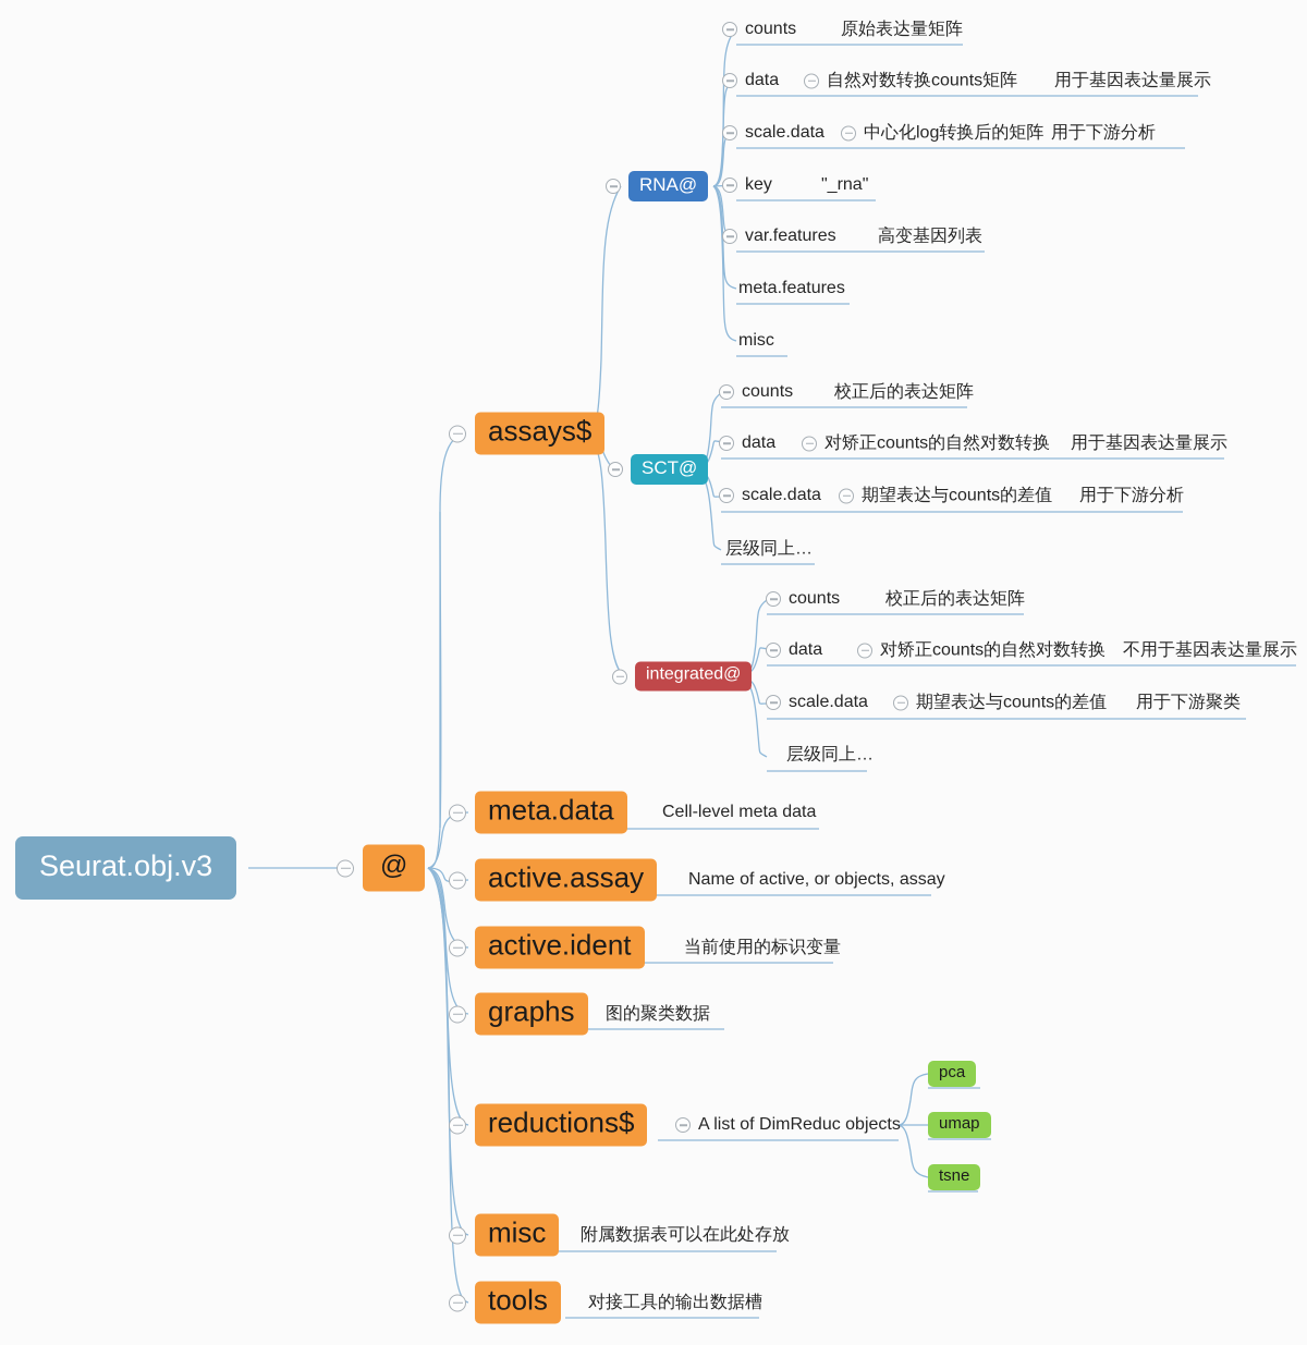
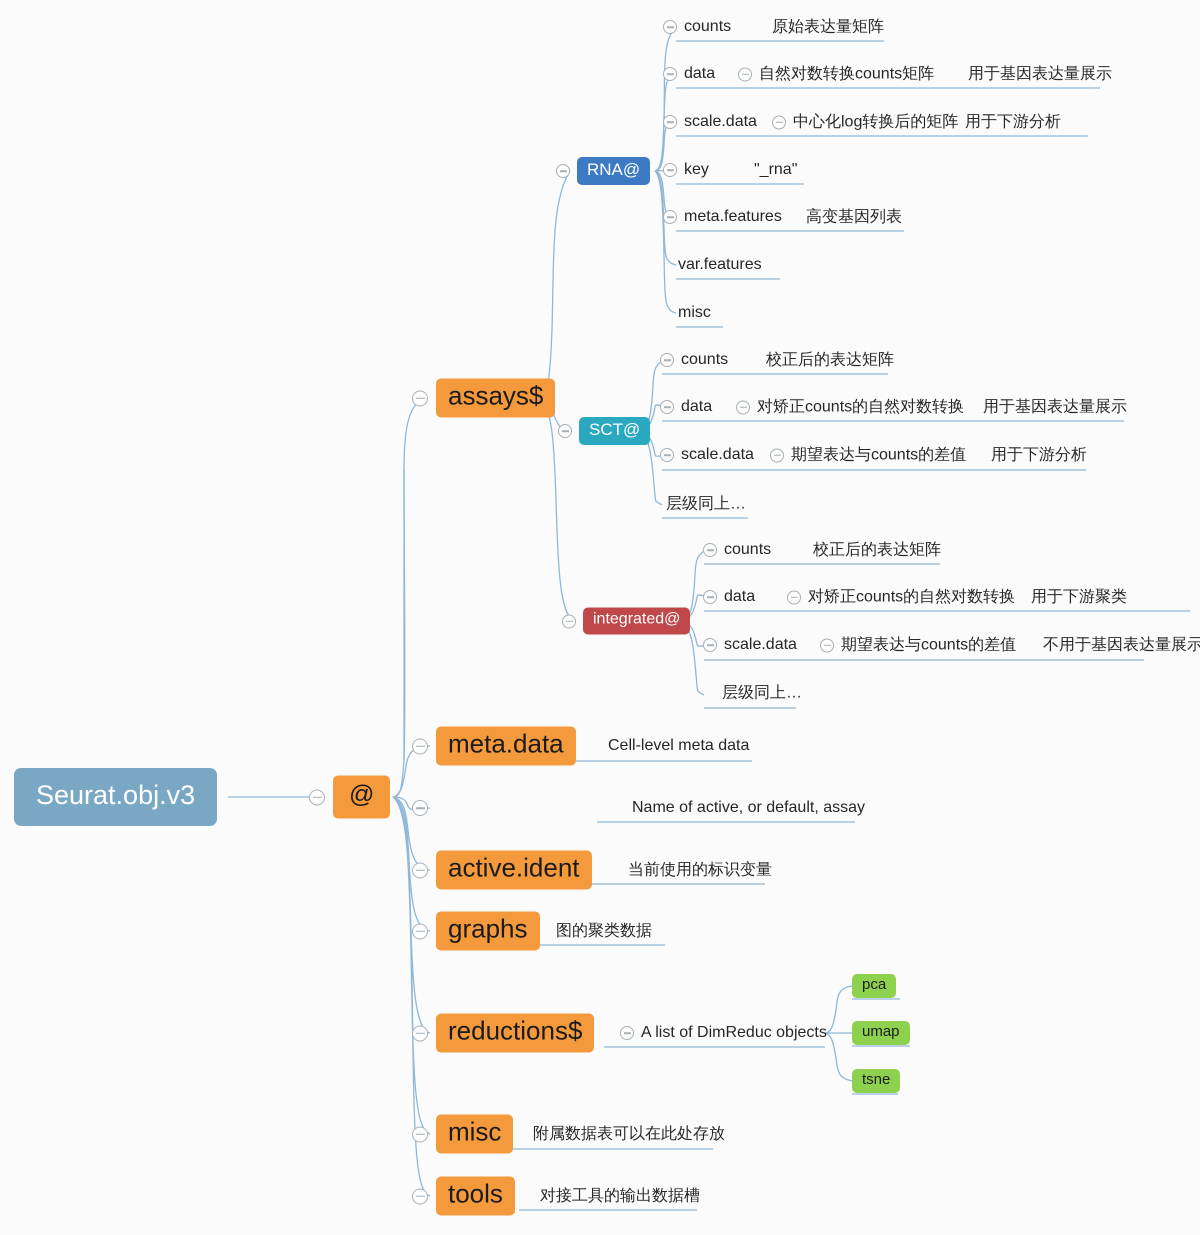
  Seurat.obj.v3
  @
  assays$
  meta.data
  Cell-level meta data
- active.assay
- Name of active, or objects, assay
+ Name of active, or default, assay
  active.ident
  当前使用的标识变量
  graphs
  图的聚类数据
  reductions$
  A list of DimReduc objects
  misc
  附属数据表可以在此处存放
  tools
  对接工具的输出数据槽
  pca
  umap
  tsne
  RNA@
  counts
  原始表达量矩阵
  data
  自然对数转换counts矩阵
  用于基因表达量展示
  scale.data
  中心化log转换后的矩阵
  用于下游分析
  key
  "_rna"
- var.features
+ meta.features
  高变基因列表
- meta.features
+ var.features
  misc
  SCT@
  counts
  校正后的表达矩阵
  data
  对矫正counts的自然对数转换
  用于基因表达量展示
  scale.data
  期望表达与counts的差值
  用于下游分析
  层级同上…
  integrated@
  counts
  校正后的表达矩阵
  data
  对矫正counts的自然对数转换
- 不用于基因表达量展示
+ 用于下游聚类
  scale.data
  期望表达与counts的差值
- 用于下游聚类
+ 不用于基因表达量展示
  层级同上…
